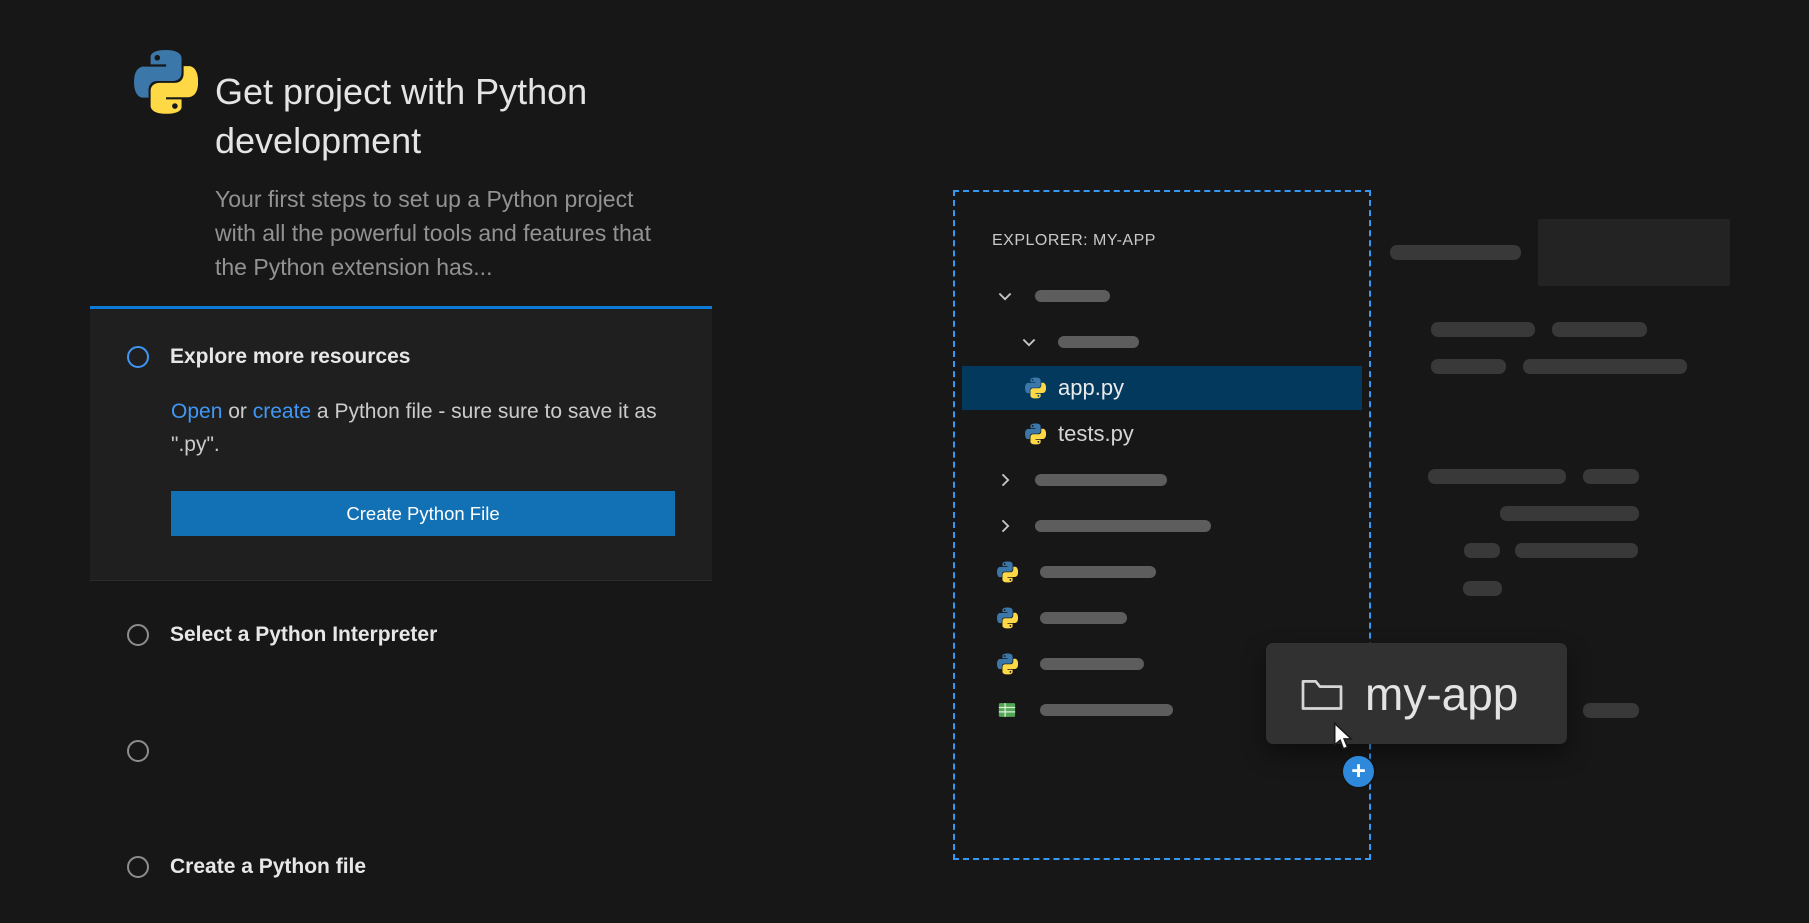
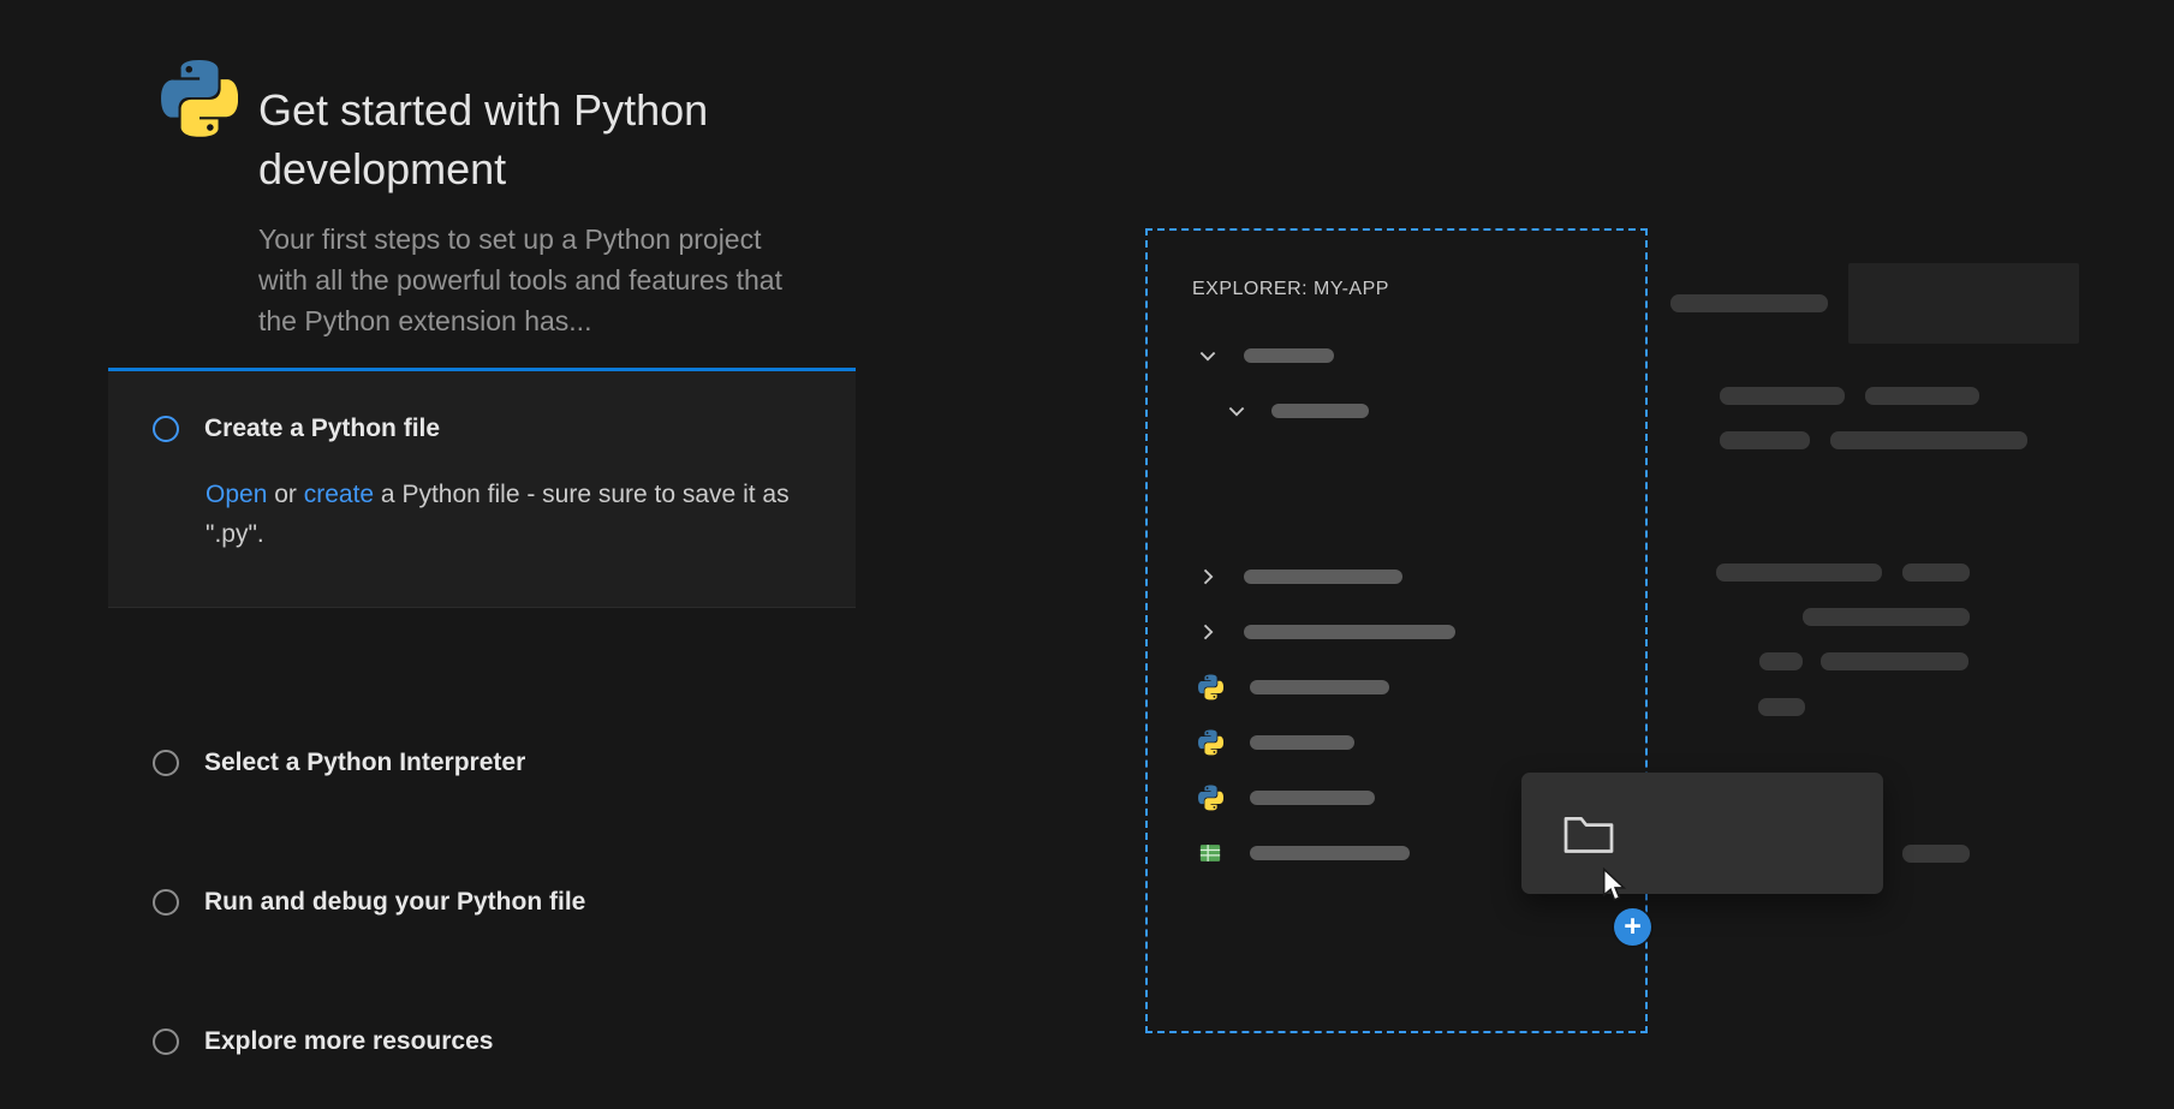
- Get project with Python development
+ Get started with Python development
  Your first steps to set up a Python project with all the powerful tools and features that the Python extension has...
- Explore more resources
+ Create a Python file
  Open or create a Python file - sure sure to save it as ".py".
- Create Python File
  Select a Python Interpreter
+ Run and debug your Python file
- Create a Python file
+ Explore more resources
  EXPLORER: MY-APP
- app.py
- tests.py
- my-app
  +
